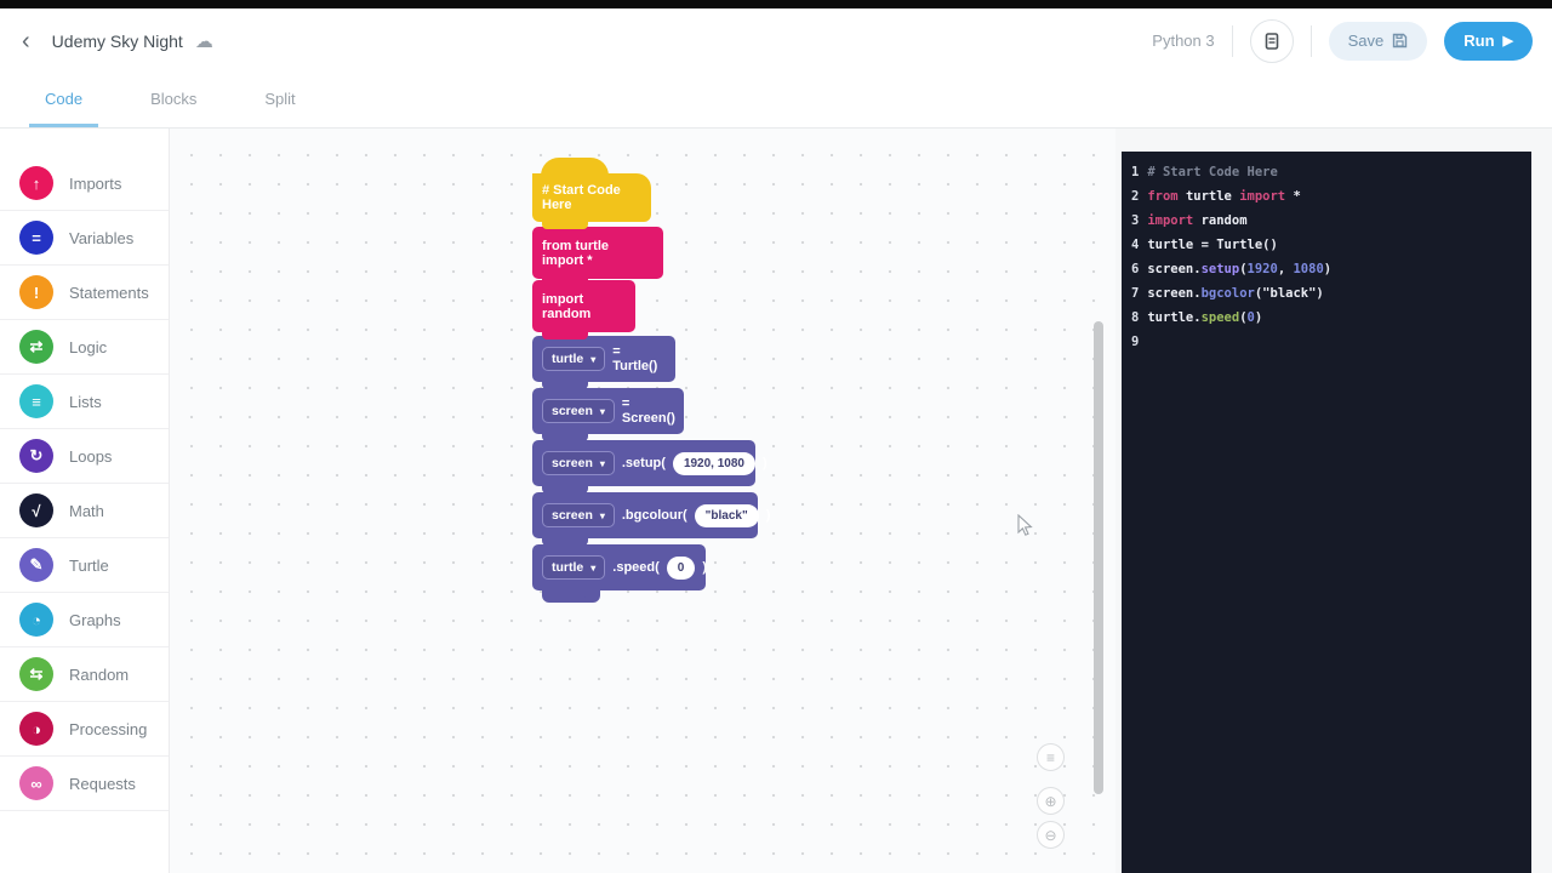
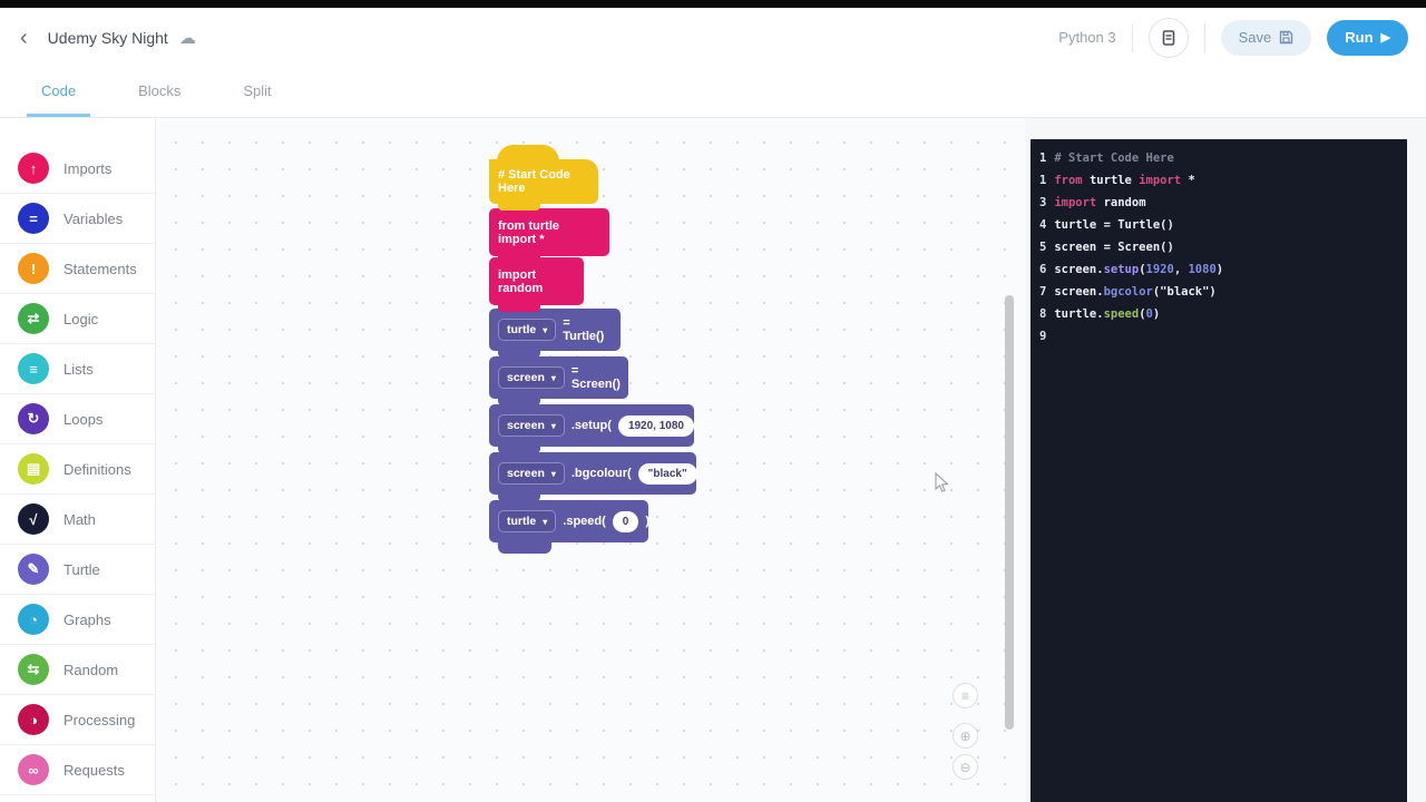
  ‹
  Udemy Sky Night
  ☁
  Python 3
  Save
  Run
  ▶
  Code
  Blocks
  Split
  ↑
  Imports
  =
  Variables
  !
  Statements
  ⇄
  Logic
  ≡
  Lists
  ↻
  Loops
+ ▤
+ Definitions
  √
  Math
  ✎
  Turtle
  ◔
  Graphs
  ⇆
  Random
  ◑
  Processing
  ∞
  Requests
  # Start Code Here
  from turtle import *
  import random
  turtle
  ▾
  = Turtle()
  screen
  ▾
  = Screen()
  screen
  ▾
  .setup(
  1920, 1080
  screen
  ▾
  .bgcolour(
  "black"
  turtle
  ▾
  .speed(
  0
  )
  ≡
  ⊕
  ⊖
  1 # Start Code Here
- 2 from turtle import *
+ 1 from turtle import *
  3 import random
  4 turtle = Turtle()
+ 5 screen = Screen()
  6 screen.setup(1920, 1080)
  7 screen.bgcolor("black")
  8 turtle.speed(0)
  9
